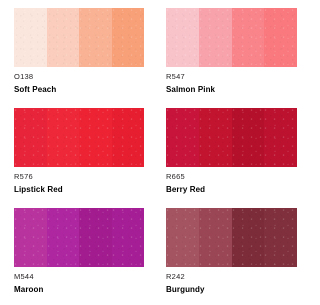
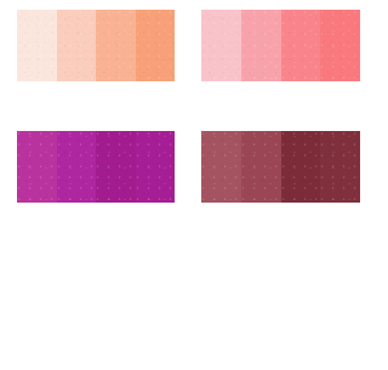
- O138
- Soft Peach
- R547
- Salmon Pink
- R576
- Lipstick Red
- R665
- Berry Red
- M544
- Maroon
- R242
- Burgundy
